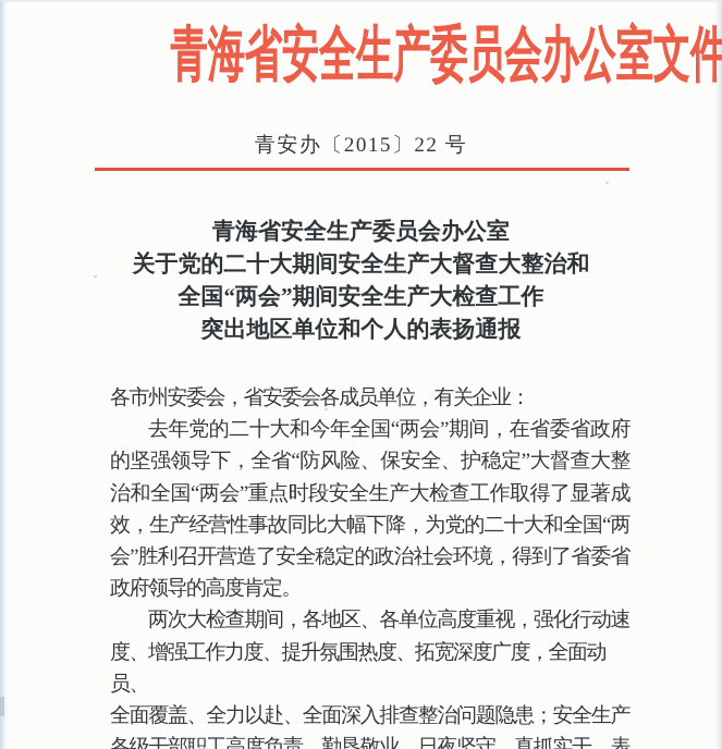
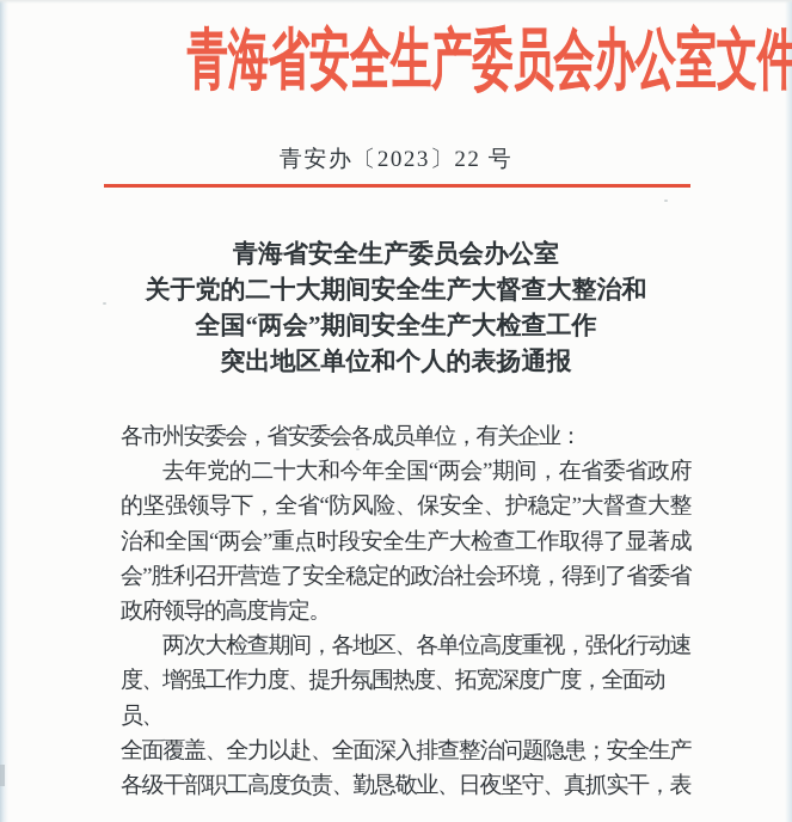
  青海省安全生产委员会办公室文件
- 青安办〔2015〕22 号
+ 青安办〔2023〕22 号
  青海省安全生产委员会办公室
  关于党的二十大期间安全生产大督查大整治和
  全国“两会”期间安全生产大检查工作
  突出地区单位和个人的表扬通报
  各市州安委会，省安委会各成员单位，有关企业：
  去年党的二十大和今年全国“两会”期间，在省委省政府
  的坚强领导下，全省“防风险、保安全、护稳定”大督查大整
  治和全国“两会”重点时段安全生产大检查工作取得了显著成
- 效，生产经营性事故同比大幅下降，为党的二十大和全国“两
  会”胜利召开营造了安全稳定的政治社会环境，得到了省委省
  政府领导的高度肯定。
  两次大检查期间，各地区、各单位高度重视，强化行动速
  度、增强工作力度、提升氛围热度、拓宽深度广度，全面动员、
  全面覆盖、全力以赴、全面深入排查整治问题隐患；安全生产
  各级干部职工高度负责、勤恳敬业、日夜坚守、真抓实干，表
